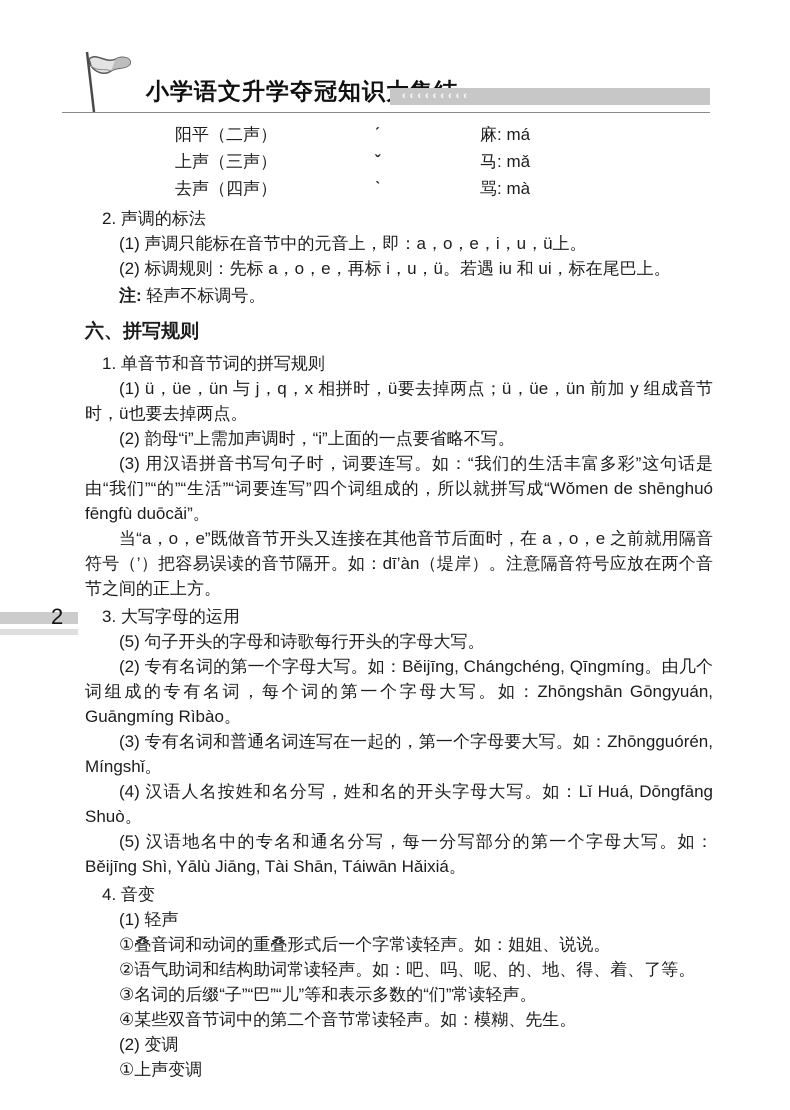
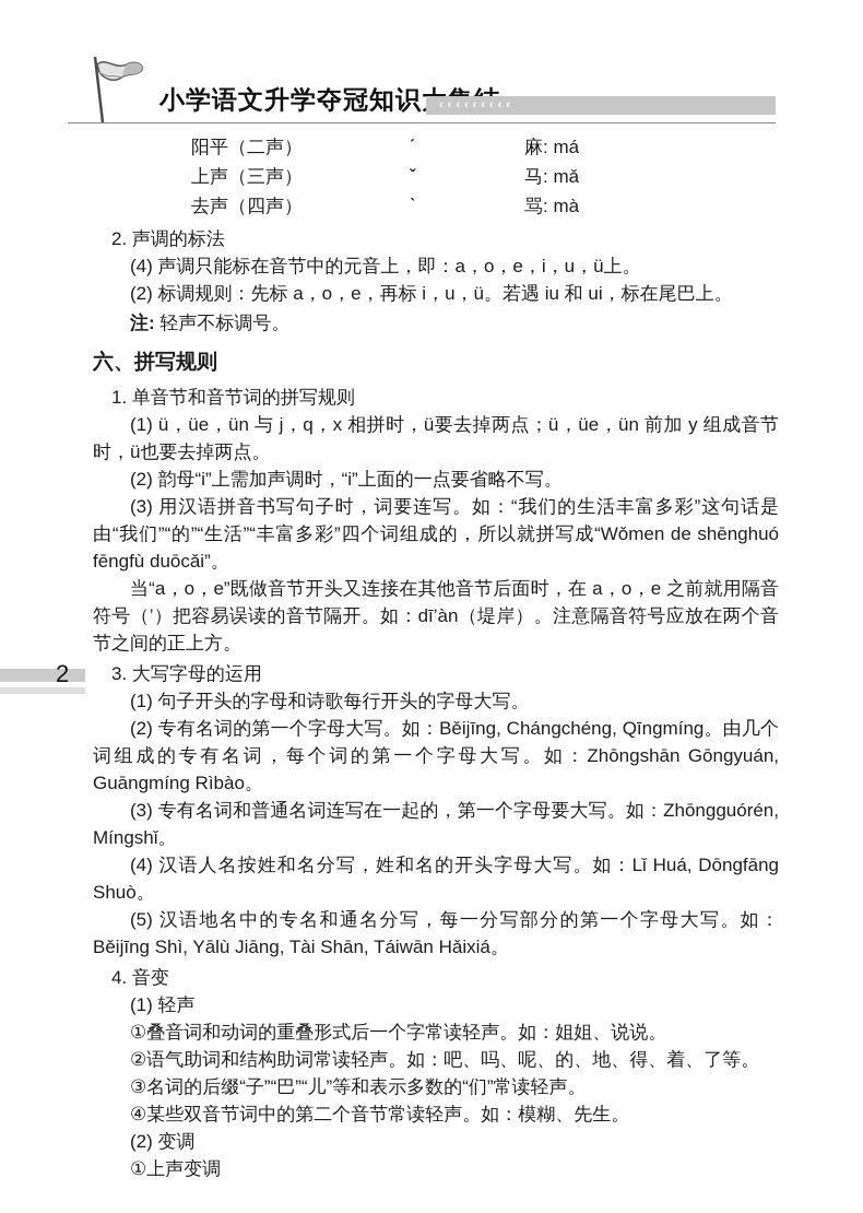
  小学语文升学夺冠知识
  ‹‹‹‹‹‹‹‹‹
  2
  阳平（二声）
  ˊ
  麻: má
  上声（三声）
  ˇ
  马: mǎ
  去声（四声）
  ˋ
  骂: mà
  2. 声调的标法
- (1) 声调只能标在音节中的元音上，即：a，o，e，i，u，ü上。
+ (4) 声调只能标在音节中的元音上，即：a，o，e，i，u，ü上。
  (2) 标调规则：先标 a，o，e，再标 i，u，ü。若遇 iu 和 ui，标在尾巴上。
  注: 轻声不标调号。
  六、拼写规则
  1. 单音节和音节词的拼写规则
  (1) ü，üe，ün 与 j，q，x 相拼时，ü要去掉两点；ü，üe，ün 前加 y 组成音节时，ü也要去掉两点。
  (2) 韵母“i”上需加声调时，“i”上面的一点要省略不写。
- (3) 用汉语拼音书写句子时，词要连写。如：“我们的生活丰富多彩”这句话是由“我们”“的”“生活”“词要连写”四个词组成的，所以就拼写成“Wǒmen de shēnghuó fēngfù duōcǎi”。
+ (3) 用汉语拼音书写句子时，词要连写。如：“我们的生活丰富多彩”这句话是由“我们”“的”“生活”“丰富多彩”四个词组成的，所以就拼写成“Wǒmen de shēnghuó fēngfù duōcǎi”。
  当“a，o，e”既做音节开头又连接在其他音节后面时，在 a，o，e 之前就用隔音符号（’）把容易误读的音节隔开。如：dī’àn（堤岸）。注意隔音符号应放在两个音节之间的正上方。
  3. 大写字母的运用
- (5) 句子开头的字母和诗歌每行开头的字母大写。
+ (1) 句子开头的字母和诗歌每行开头的字母大写。
  (2) 专有名词的第一个字母大写。如：Běijīng, Chángchéng, Qīngmíng。由几个词组成的专有名词，每个词的第一个字母大写。如：Zhōngshān Gōngyuán, Guāngmíng Rìbào。
  (3) 专有名词和普通名词连写在一起的，第一个字母要大写。如：Zhōngguórén, Míngshǐ。
  (4) 汉语人名按姓和名分写，姓和名的开头字母大写。如：Lǐ Huá, Dōngfāng Shuò。
  (5) 汉语地名中的专名和通名分写，每一分写部分的第一个字母大写。如：Běijīng Shì, Yālù Jiāng, Tài Shān, Táiwān Hǎixiá。
  4. 音变
  (1) 轻声
  ①叠音词和动词的重叠形式后一个字常读轻声。如：姐姐、说说。
  ②语气助词和结构助词常读轻声。如：吧、吗、呢、的、地、得、着、了等。
  ③名词的后缀“子”“巴”“儿”等和表示多数的“们”常读轻声。
  ④某些双音节词中的第二个音节常读轻声。如：模糊、先生。
  (2) 变调
  ①上声变调
